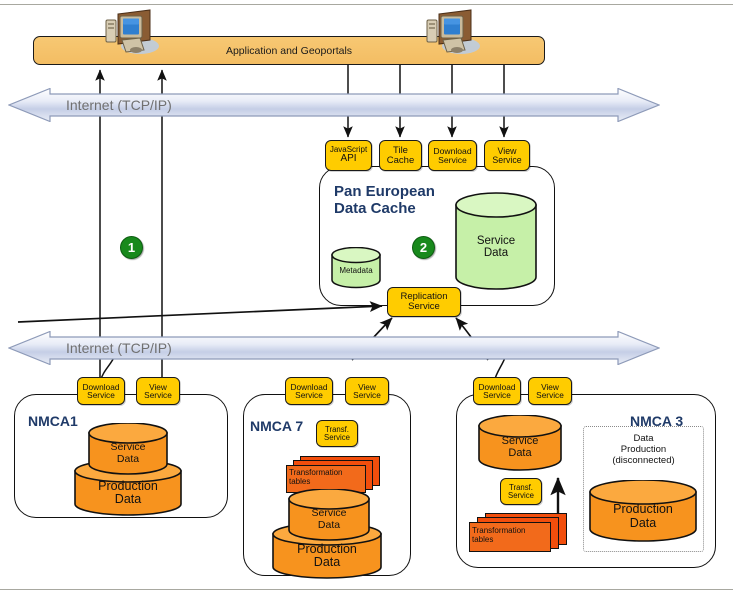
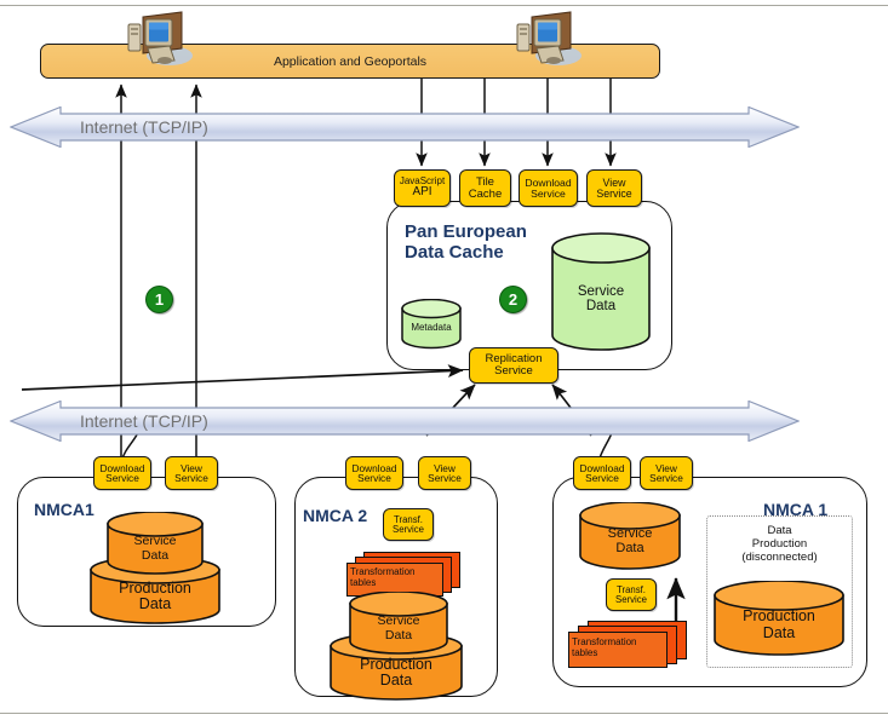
  Application and Geoportals
  Internet (TCP/IP)
  JavaScript
  API
  Tile
  Cache
  Download
  Service
  View
  Service
  Pan European
  Data Cache
  Service
  Data
  Metadata
  2
  1
  Replication
  Service
  Internet (TCP/IP)
  NMCA1
  Download
  Service
  View
  Service
  Service
  Data
  Production
  Data
- NMCA 7
+ NMCA 2
  Download
  Service
  View
  Service
  Transf.
  Service
  Transformation
  tables
  Service
  Data
  Production
  Data
- NMCA 3
+ NMCA 1
  Download
  Service
  View
  Service
  Service
  Data
  Transf.
  Service
  Transformation
  tables
  Data
  Production
  (disconnected)
  Production
  Data
